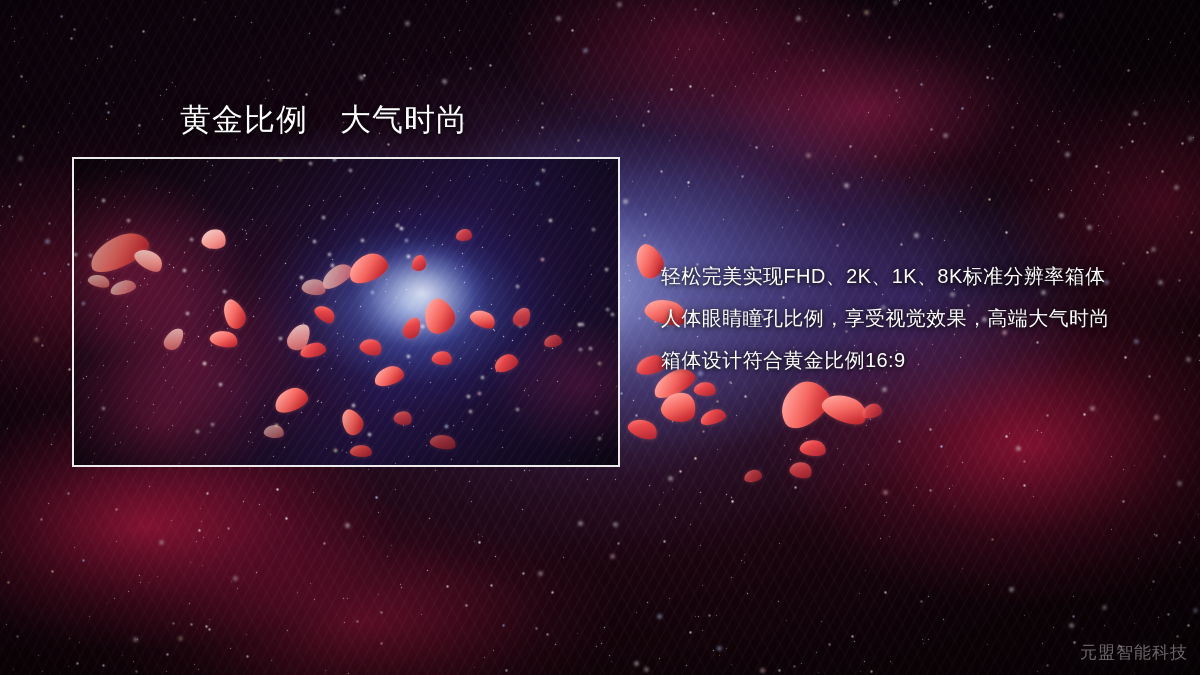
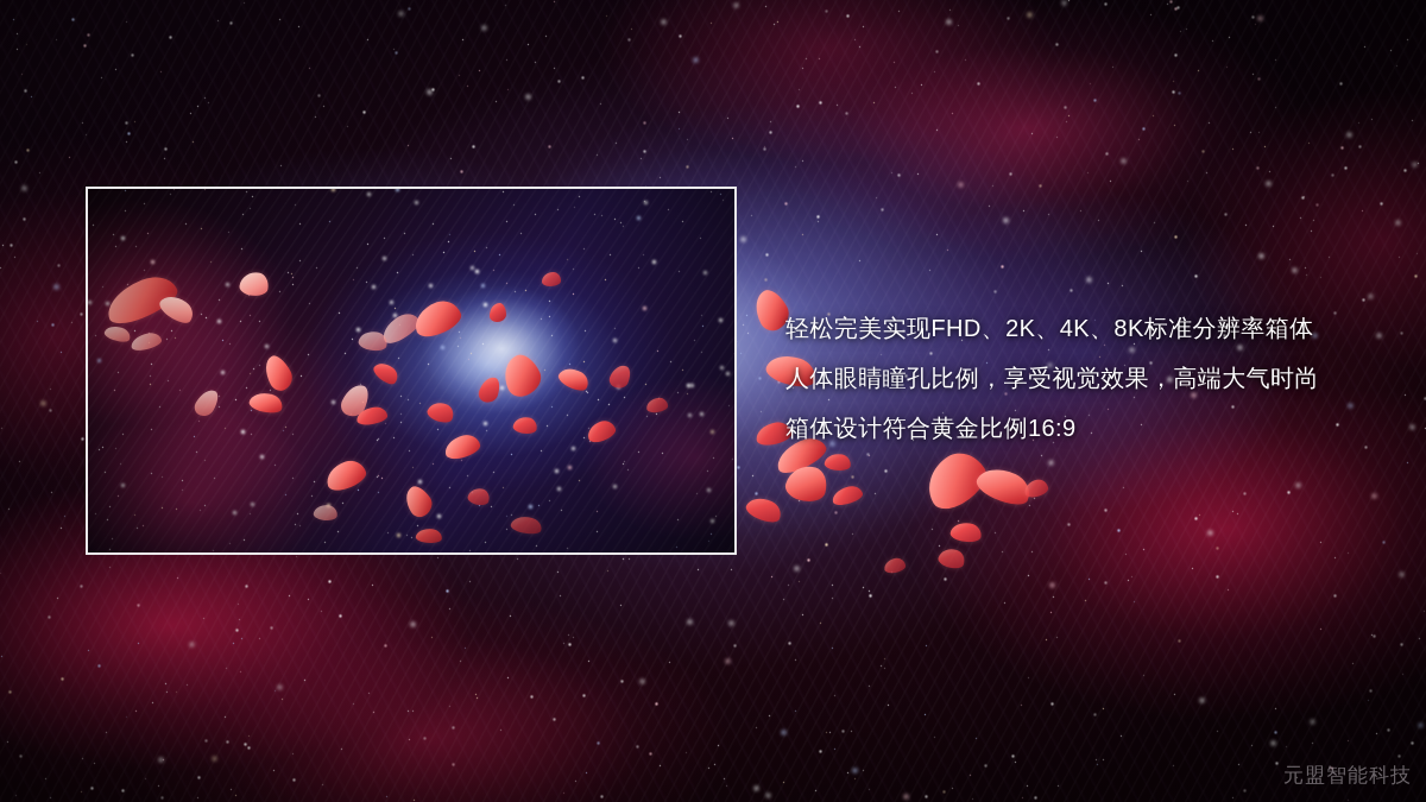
- 黄金比例 大气时尚
- 轻松完美实现FHD、2K、1K、8K标准分辨率箱体
+ 轻松完美实现FHD、2K、4K、8K标准分辨率箱体
  人体眼睛瞳孔比例，享受视觉效果，高端大气时尚
  箱体设计符合黄金比例16:9
  元盟智能科技
